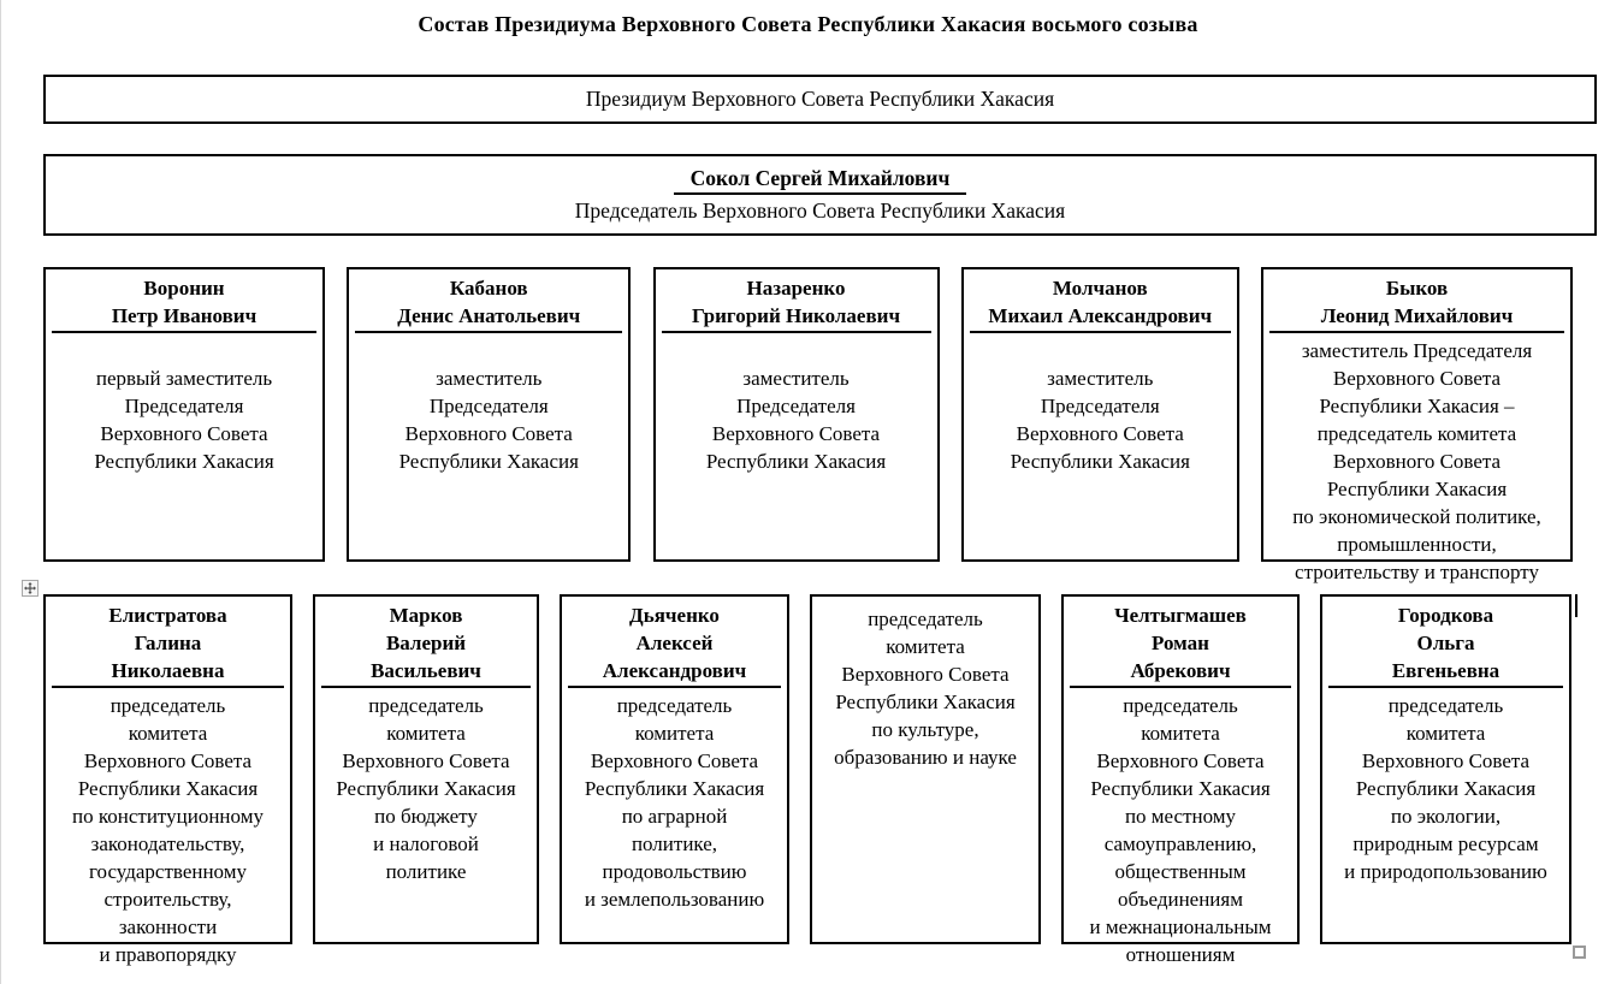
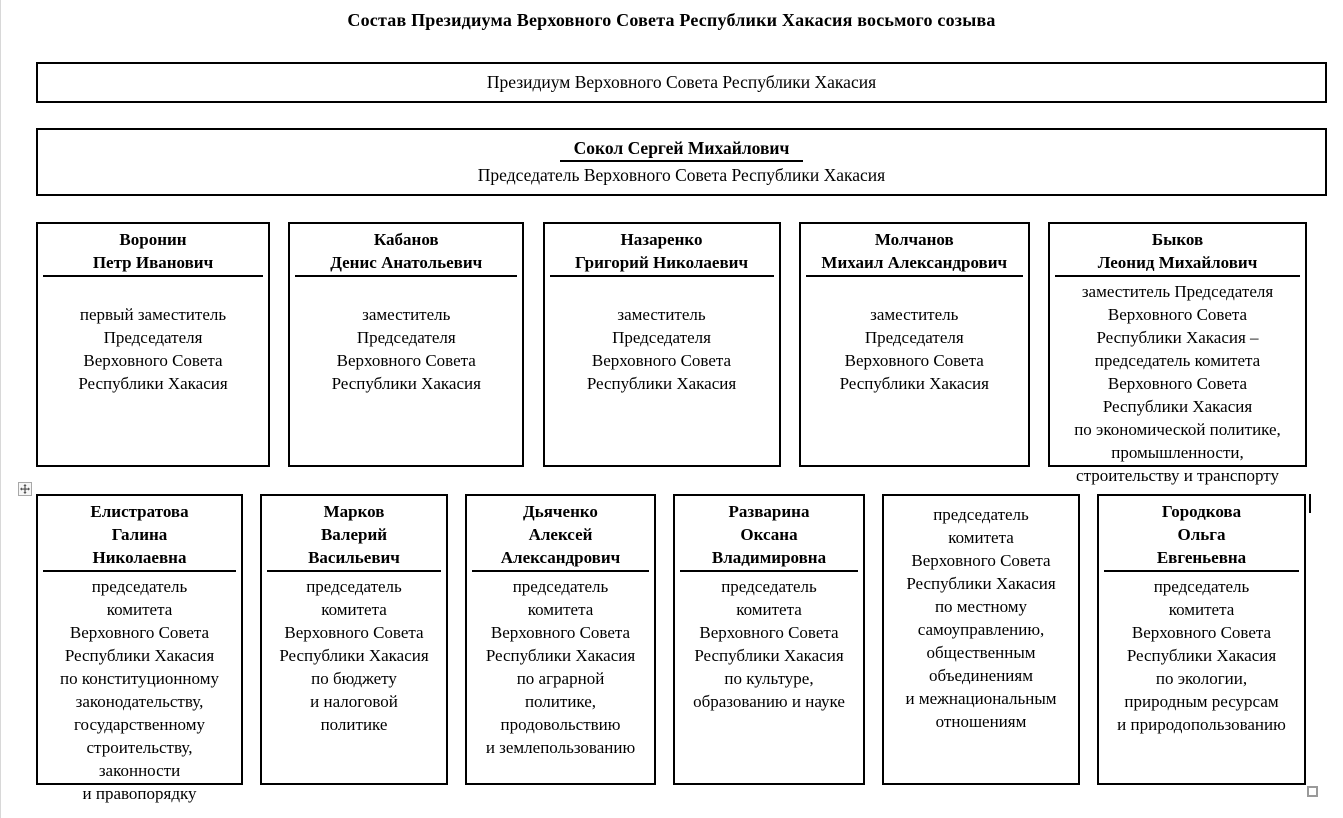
  Состав Президиума Верховного Совета Республики Хакасия восьмого созыва
  Президиум Верховного Совета Республики Хакасия
  Сокол Сергей Михайлович
  Председатель Верховного Совета Республики Хакасия
  Воронин
  Петр Иванович
  первый заместитель
  Председателя
  Верховного Совета
  Республики Хакасия
  Кабанов
  Денис Анатольевич
  заместитель
  Председателя
  Верховного Совета
  Республики Хакасия
  Назаренко
  Григорий Николаевич
  заместитель
  Председателя
  Верховного Совета
  Республики Хакасия
  Молчанов
  Михаил Александрович
  заместитель
  Председателя
  Верховного Совета
  Республики Хакасия
  Быков
  Леонид Михайлович
  заместитель Председателя
  Верховного Совета
  Республики Хакасия –
  председатель комитета
  Верховного Совета
  Республики Хакасия
  по экономической политике,
  промышленности,
  строительству и транспорту
  Елистратова
  Галина
  Николаевна
  председатель
  комитета
  Верховного Совета
  Республики Хакасия
  по конституционному
  законодательству,
  государственному
  строительству,
  законности
  и правопорядку
  Марков
  Валерий
  Васильевич
  председатель
  комитета
  Верховного Совета
  Республики Хакасия
  по бюджету
  и налоговой
  политике
  Дьяченко
  Алексей
  Александрович
  председатель
  комитета
  Верховного Совета
  Республики Хакасия
  по аграрной
  политике,
  продовольствию
  и землепользованию
+ Разварина
+ Оксана
+ Владимировна
  председатель
  комитета
  Верховного Совета
  Республики Хакасия
  по культуре,
  образованию и науке
- Челтыгмашев
- Роман
- Абрекович
  председатель
  комитета
  Верховного Совета
  Республики Хакасия
  по местному
  самоуправлению,
  общественным
  объединениям
  и межнациональным
  отношениям
  Городкова
  Ольга
  Евгеньевна
  председатель
  комитета
  Верховного Совета
  Республики Хакасия
  по экологии,
  природным ресурсам
  и природопользованию
